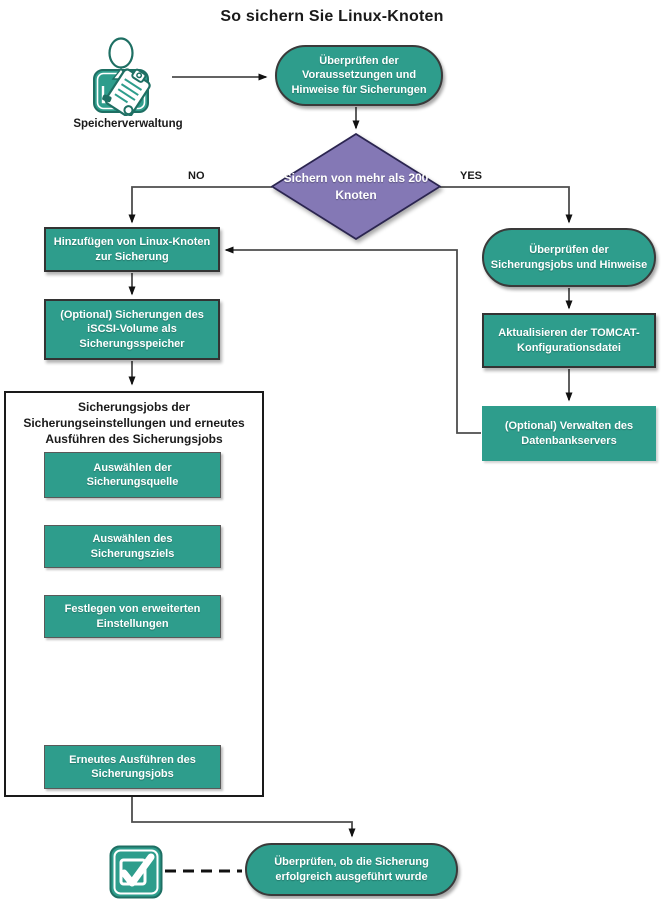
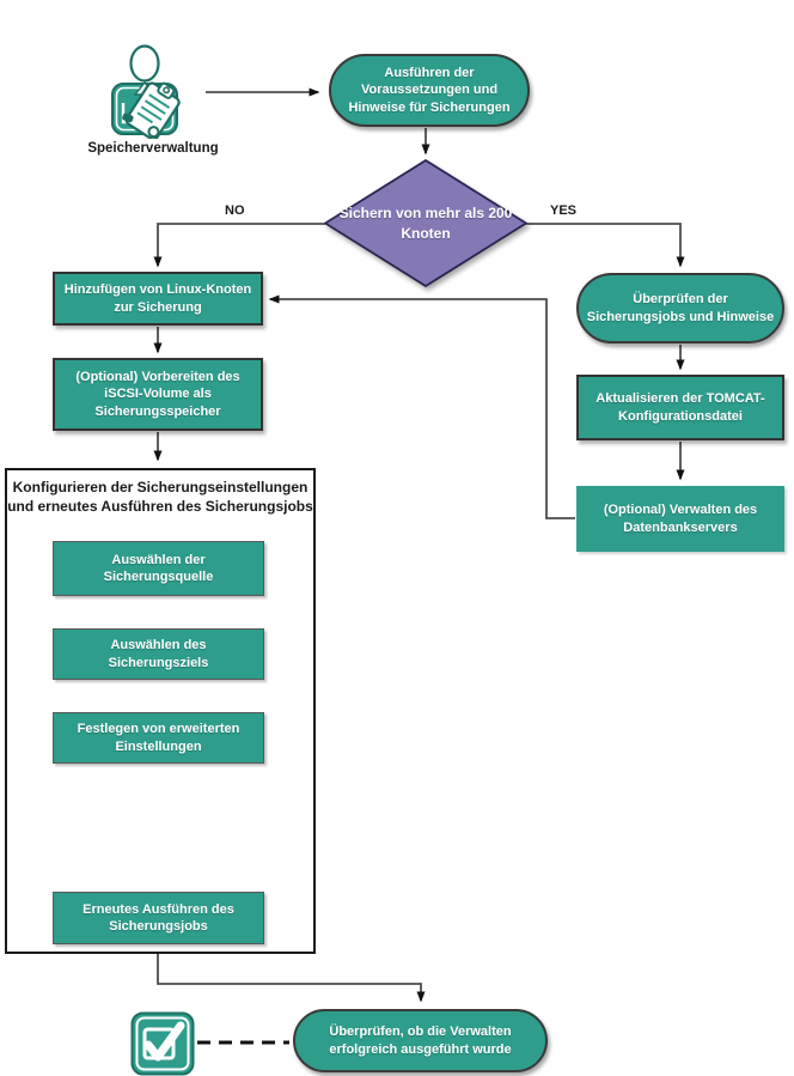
- So sichern Sie Linux-Knoten
  Speicherverwaltung
- Überprüfen der Voraussetzungen und Hinweise für Sicherungen
+ Ausführen der Voraussetzungen und Hinweise für Sicherungen
  Sichern von mehr als 200 Knoten
  NO
  YES
  Hinzufügen von Linux-Knoten zur Sicherung
- (Optional) Sicherungen des iSCSI-Volume als Sicherungsspeicher
+ (Optional) Vorbereiten des iSCSI-Volume als Sicherungsspeicher
- Sicherungsjobs der Sicherungseinstellungen und erneutes Ausführen des Sicherungsjobs
+ Konfigurieren der Sicherungseinstellungen und erneutes Ausführen des Sicherungsjobs
  Auswählen der Sicherungsquelle
  Auswählen des Sicherungsziels
  Festlegen von erweiterten Einstellungen
  Erneutes Ausführen des Sicherungsjobs
  Überprüfen der Sicherungsjobs und Hinweise
  Aktualisieren der TOMCAT-Konfigurationsdatei
  (Optional) Verwalten des Datenbankservers
- Überprüfen, ob die Sicherung erfolgreich ausgeführt wurde
+ Überprüfen, ob die Verwalten erfolgreich ausgeführt wurde
